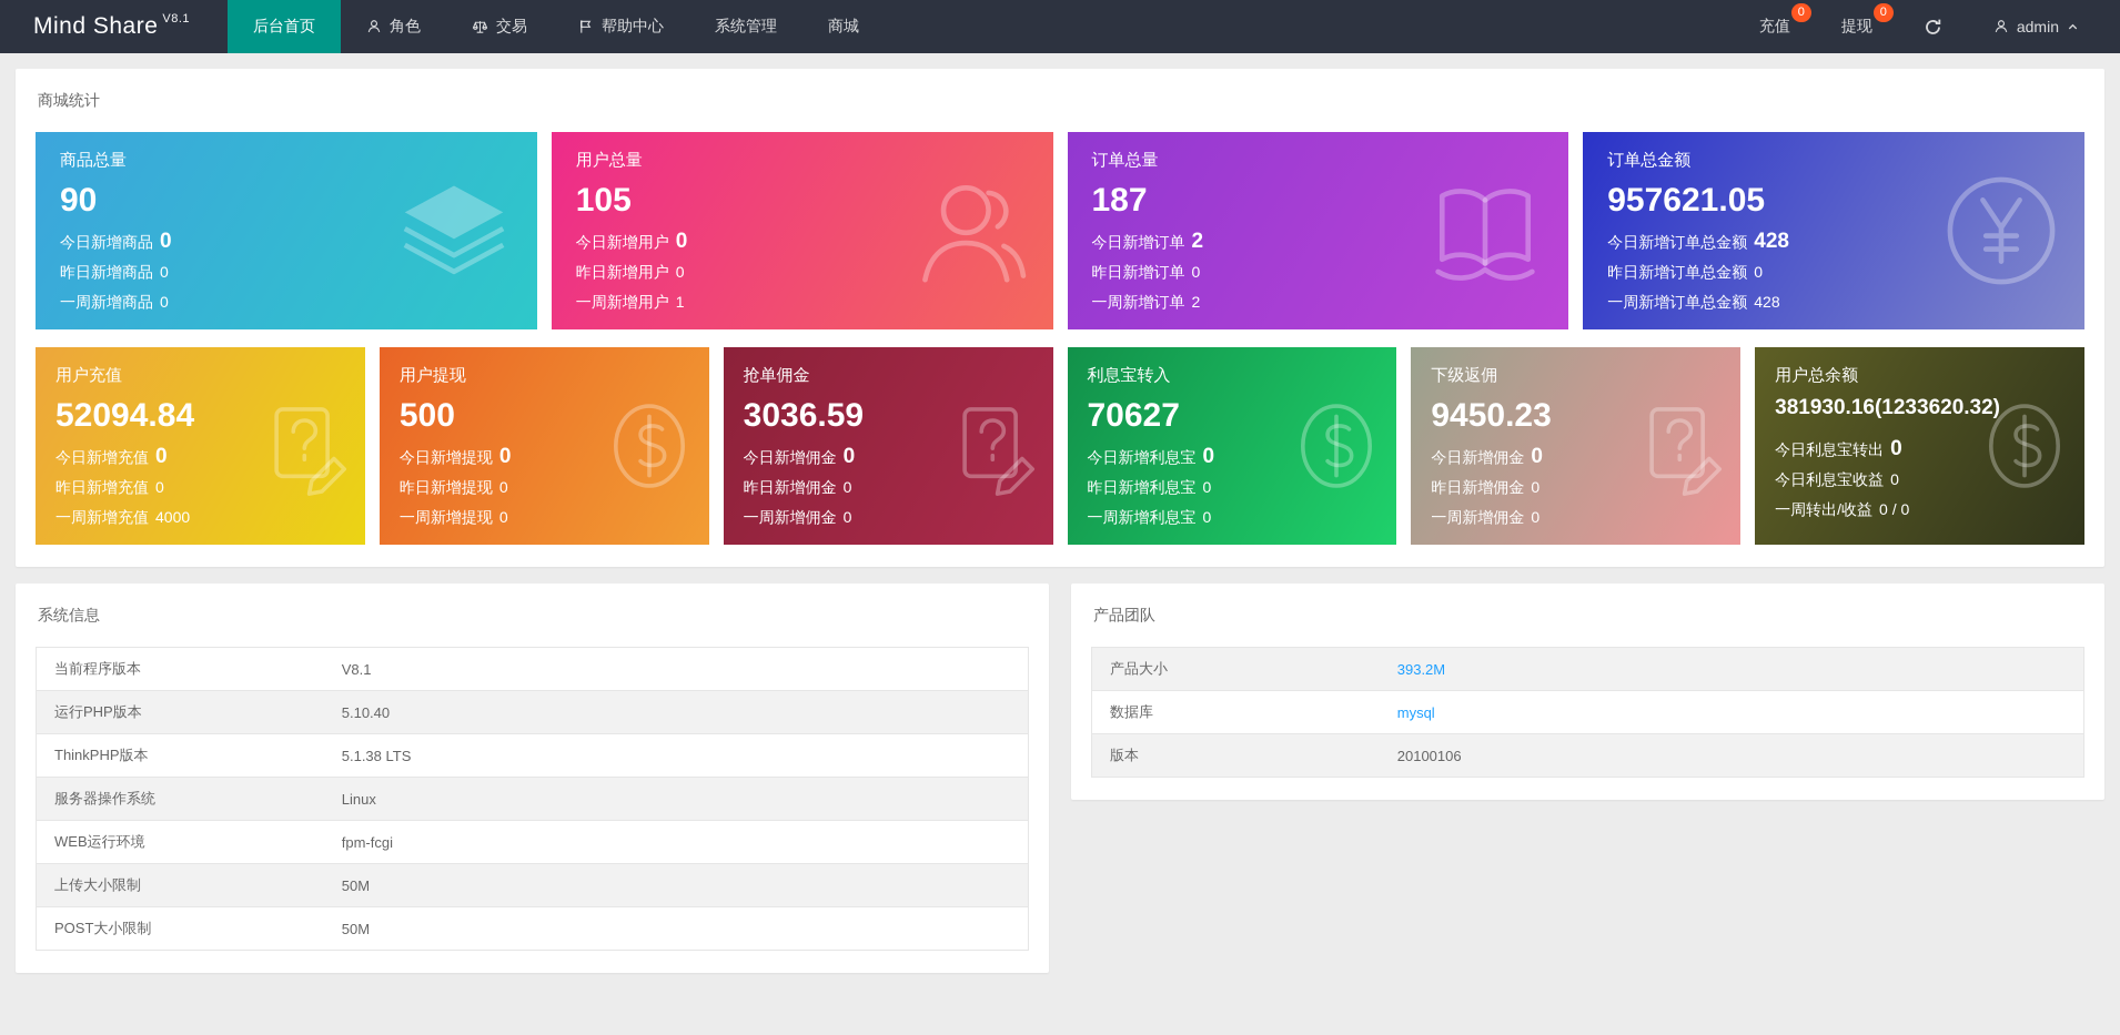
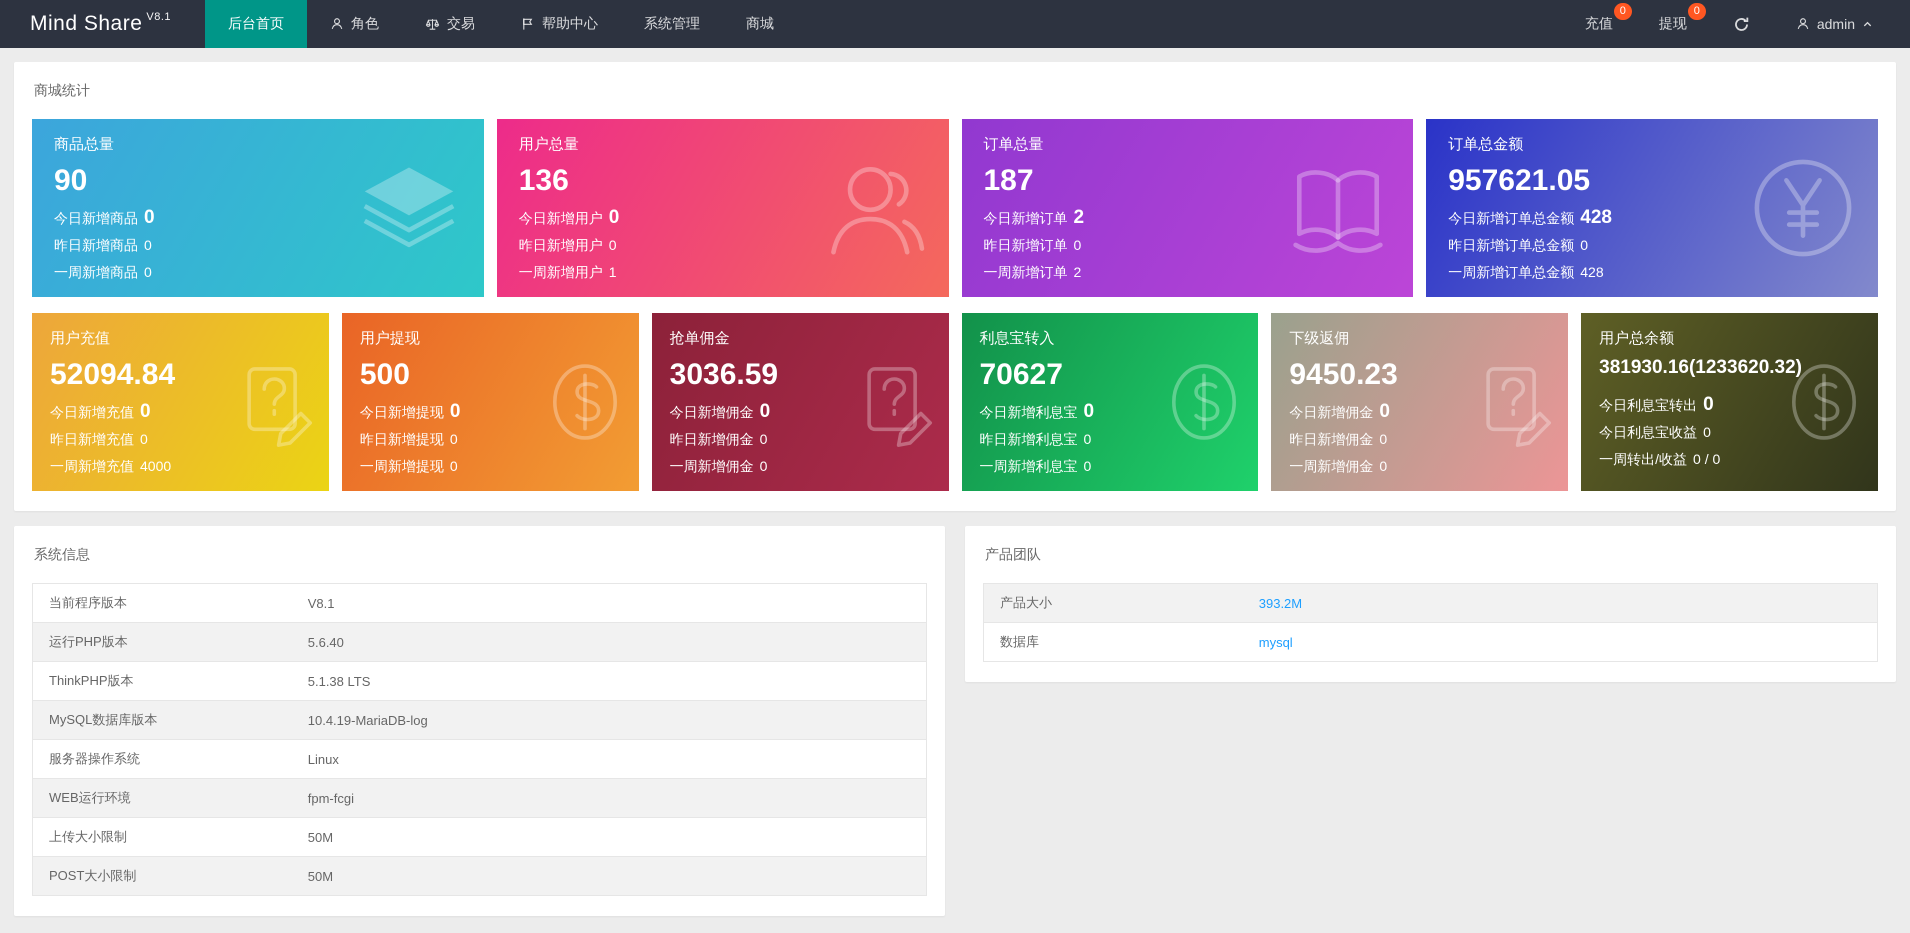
  Mind Share
  V8.1
  后台首页
  角色
  交易
  帮助中心
  系统管理
  商城
  充值
  0
  提现
  0
  admin
  商城统计
  商品总量
  90
  今日新增商品
  0
  昨日新增商品
  0
  一周新增商品
  0
  用户总量
- 105
+ 136
  今日新增用户
  0
  昨日新增用户
  0
  一周新增用户
  1
  订单总量
  187
  今日新增订单
  2
  昨日新增订单
  0
  一周新增订单
  2
  订单总金额
  957621.05
  今日新增订单总金额
  428
  昨日新增订单总金额
  0
  一周新增订单总金额
  428
  用户充值
  52094.84
  今日新增充值
  0
  昨日新增充值
  0
  一周新增充值
  4000
  用户提现
  500
  今日新增提现
  0
  昨日新增提现
  0
  一周新增提现
  0
  抢单佣金
  3036.59
  今日新增佣金
  0
  昨日新增佣金
  0
  一周新增佣金
  0
  利息宝转入
  70627
  今日新增利息宝
  0
  昨日新增利息宝
  0
  一周新增利息宝
  0
  下级返佣
  9450.23
  今日新增佣金
  0
  昨日新增佣金
  0
  一周新增佣金
  0
  用户总余额
  381930.16(1233620.32)
  今日利息宝转出
  0
  今日利息宝收益
  0
  一周转出/收益
  0 / 0
  系统信息
  当前程序版本	V8.1
- 运行PHP版本	5.10.40
+ 运行PHP版本	5.6.40
  ThinkPHP版本	5.1.38 LTS
+ MySQL数据库版本	10.4.19-MariaDB-log
  服务器操作系统	Linux
  WEB运行环境	fpm-fcgi
  上传大小限制	50M
  POST大小限制	50M
  产品团队
  产品大小	393.2M
  数据库	mysql
- 版本	20100106
